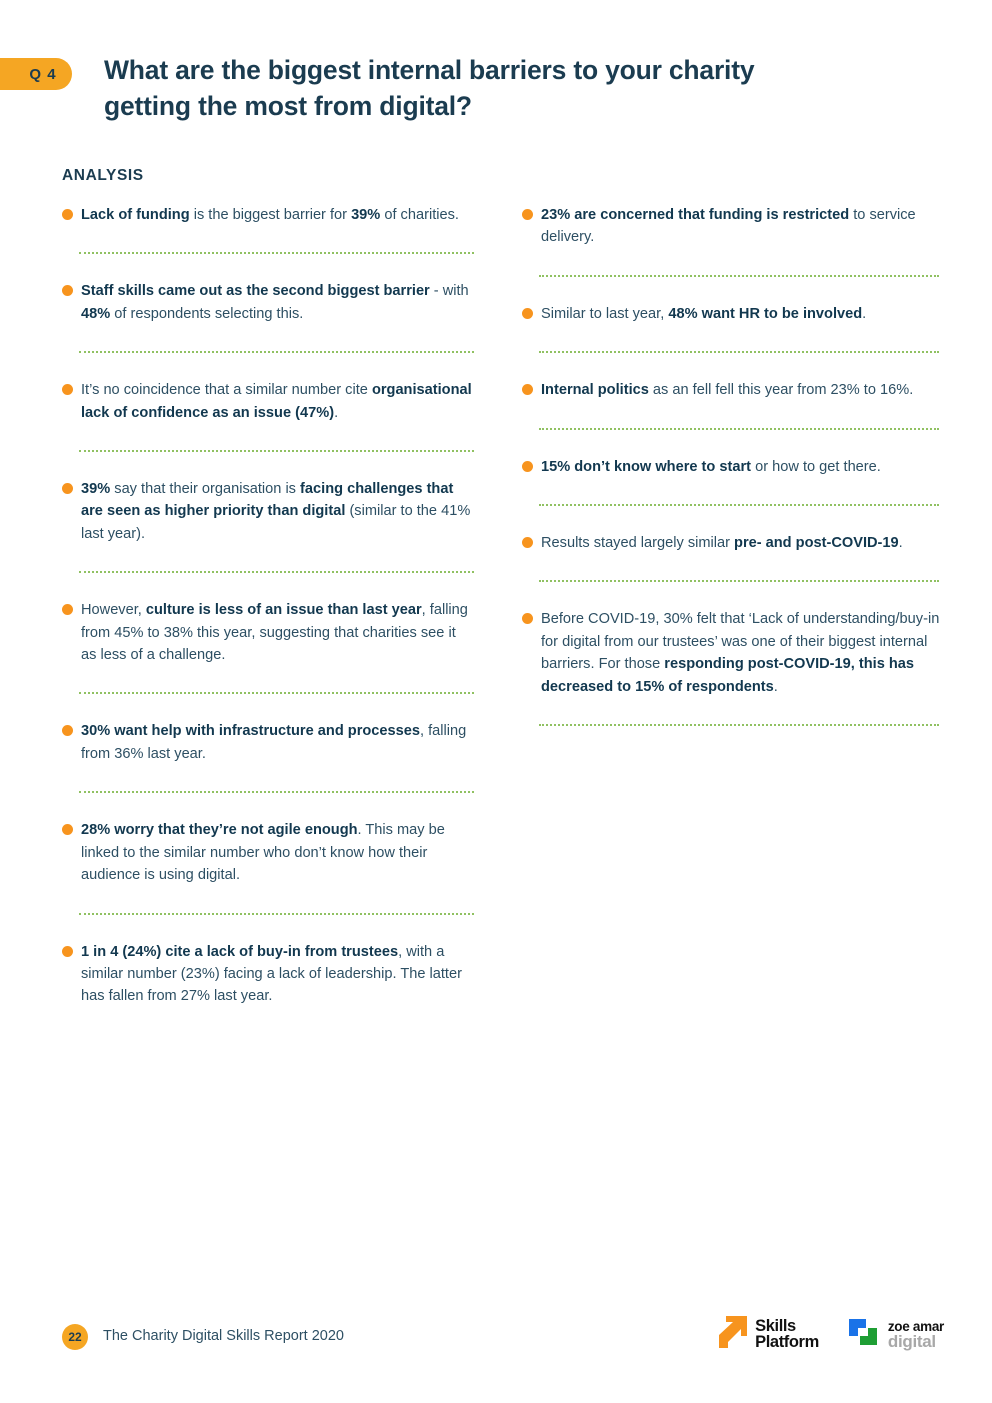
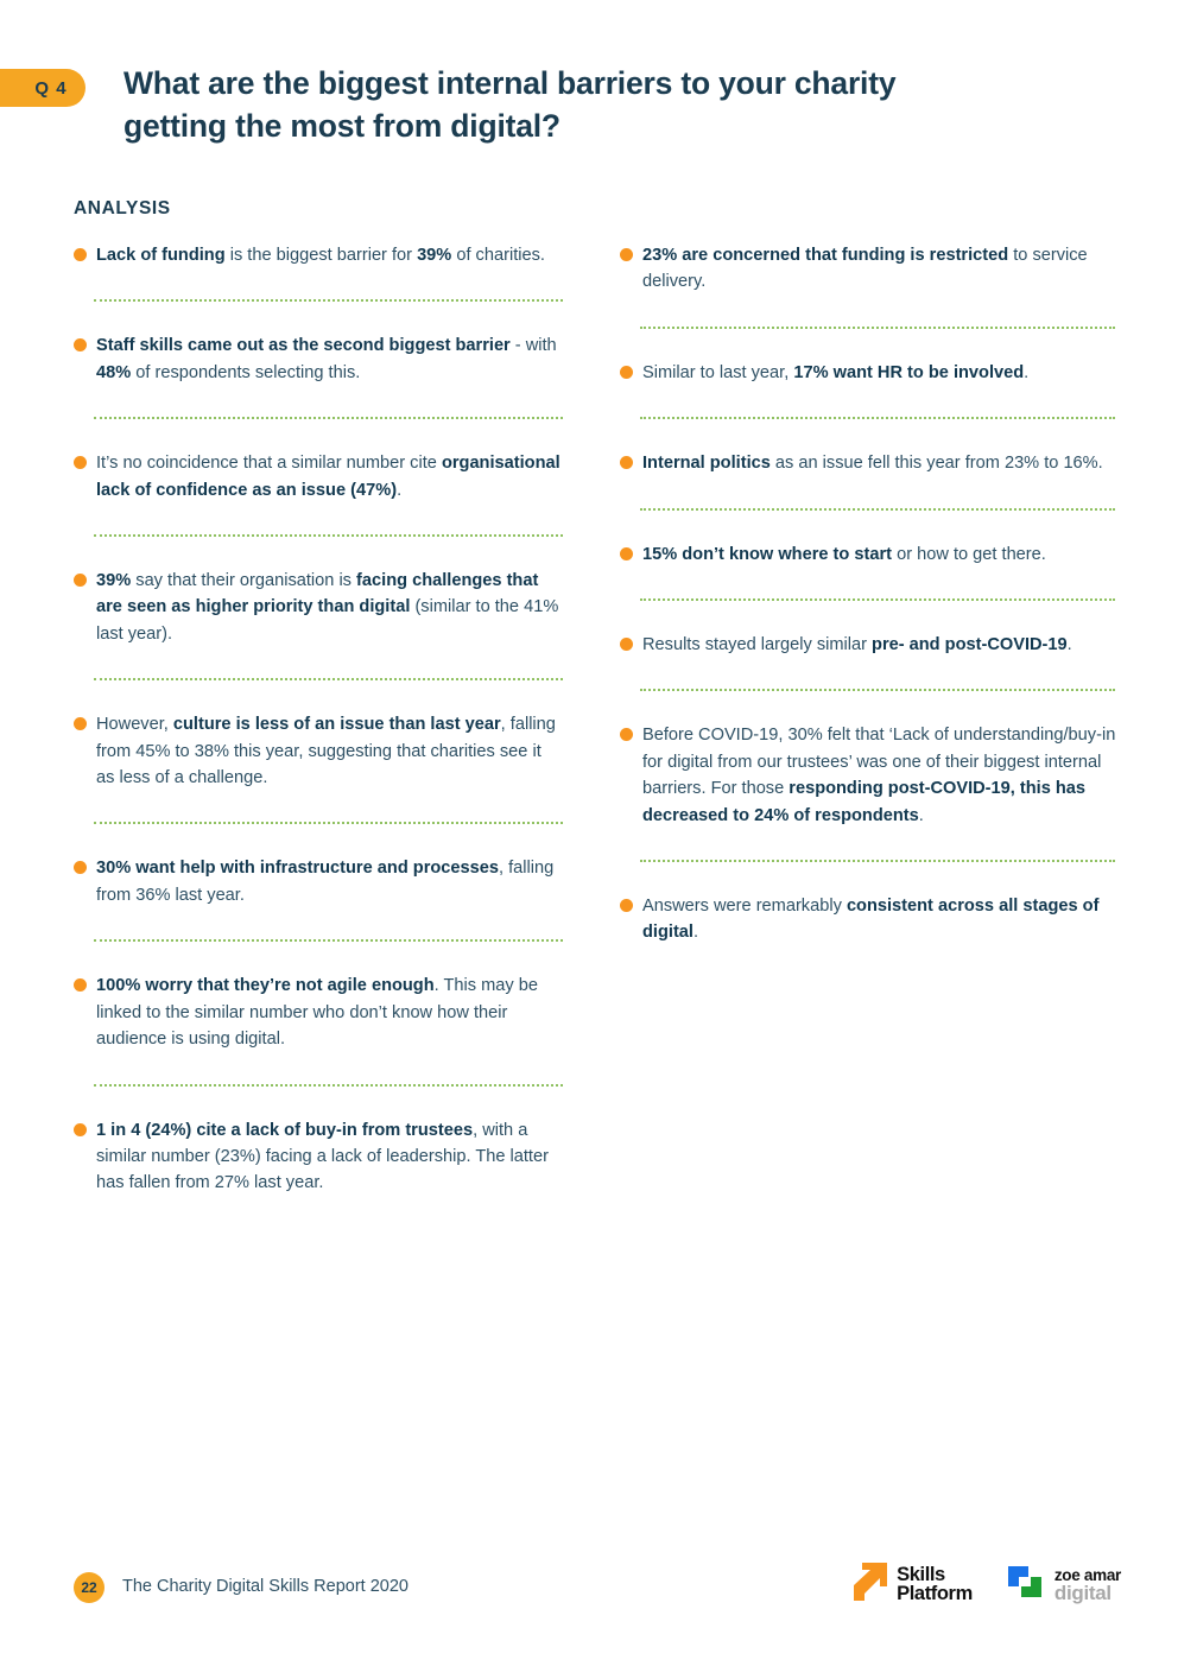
  Q 4
  What are the biggest internal barriers to your charity getting the most from digital?
  ANALYSIS
  Lack of funding is the biggest barrier for 39% of charities.
  Staff skills came out as the second biggest barrier - with 48% of respondents selecting this.
  It’s no coincidence that a similar number cite organisational lack of confidence as an issue (47%).
  39% say that their organisation is facing challenges that are seen as higher priority than digital (similar to the 41% last year).
  However, culture is less of an issue than last year, falling from 45% to 38% this year, suggesting that charities see it as less of a challenge.
  30% want help with infrastructure and processes, falling from 36% last year.
- 28% worry that they’re not agile enough. This may be linked to the similar number who don’t know how their audience is using digital.
+ 100% worry that they’re not agile enough. This may be linked to the similar number who don’t know how their audience is using digital.
  1 in 4 (24%) cite a lack of buy-in from trustees, with a similar number (23%) facing a lack of leadership. The latter has fallen from 27% last year.
  23% are concerned that funding is restricted to service delivery.
- Similar to last year, 48% want HR to be involved.
+ Similar to last year, 17% want HR to be involved.
- Internal politics as an fell fell this year from 23% to 16%.
+ Internal politics as an issue fell this year from 23% to 16%.
  15% don’t know where to start or how to get there.
  Results stayed largely similar pre- and post-COVID-19.
- Before COVID-19, 30% felt that ‘Lack of understanding/buy-in for digital from our trustees’ was one of their biggest internal barriers. For those responding post-COVID-19, this has decreased to 15% of respondents.
+ Before COVID-19, 30% felt that ‘Lack of understanding/buy-in for digital from our trustees’ was one of their biggest internal barriers. For those responding post-COVID-19, this has decreased to 24% of respondents.
+ Answers were remarkably consistent across all stages of digital.
  22
  The Charity Digital Skills Report 2020
  Skills
  Platform
  zoe amar
  digital
